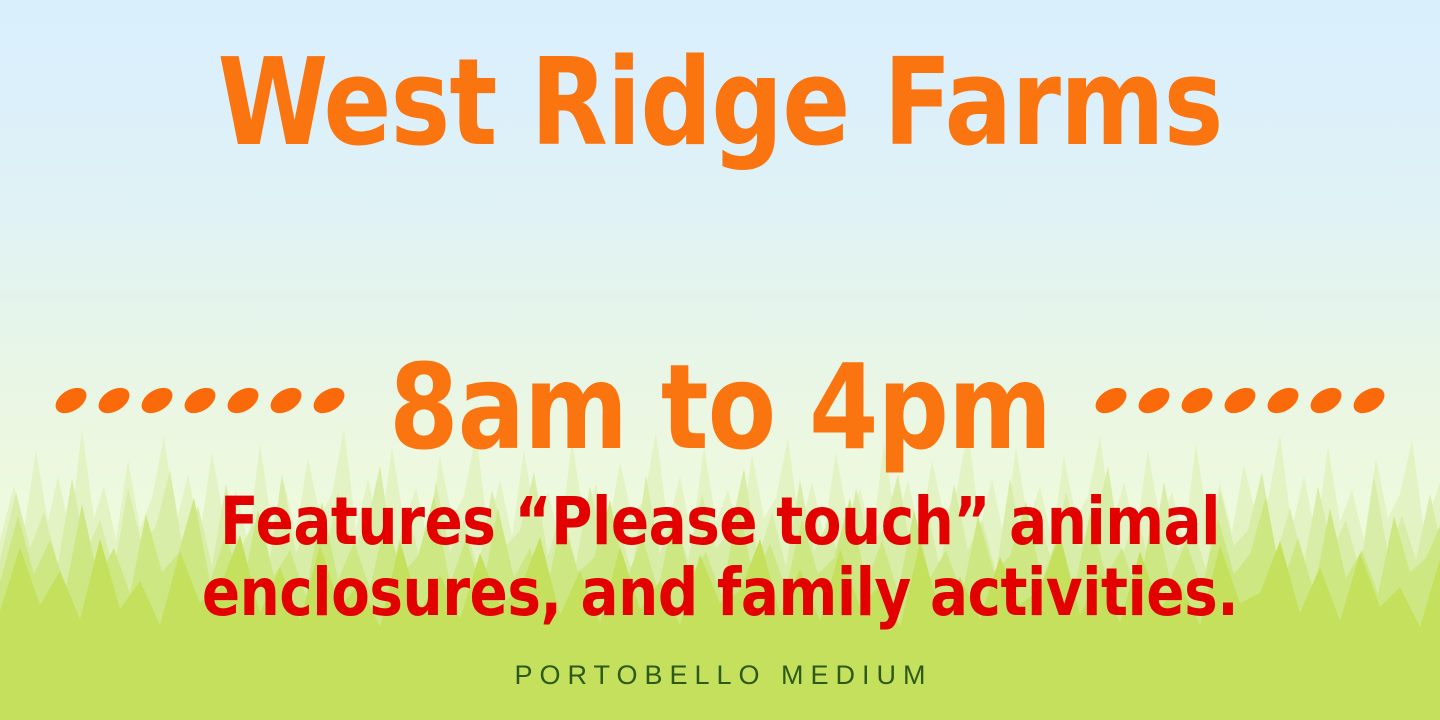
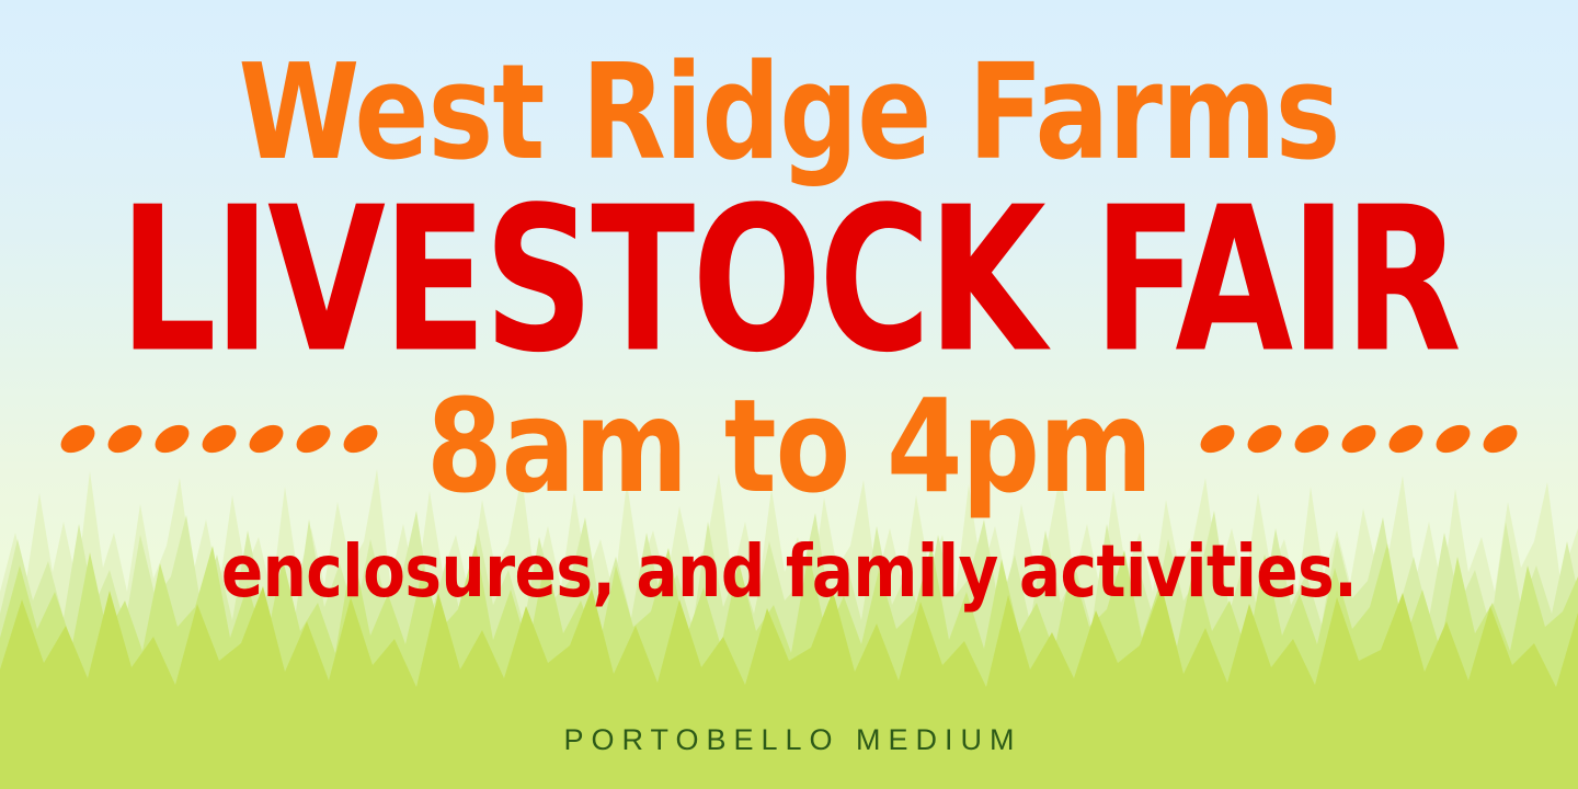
  West Ridge Farms
+ LIVESTOCK FAIR
  8am to 4pm
- Features “Please touch” animal
  enclosures, and family activities.
  PORTOBELLO MEDIUM
